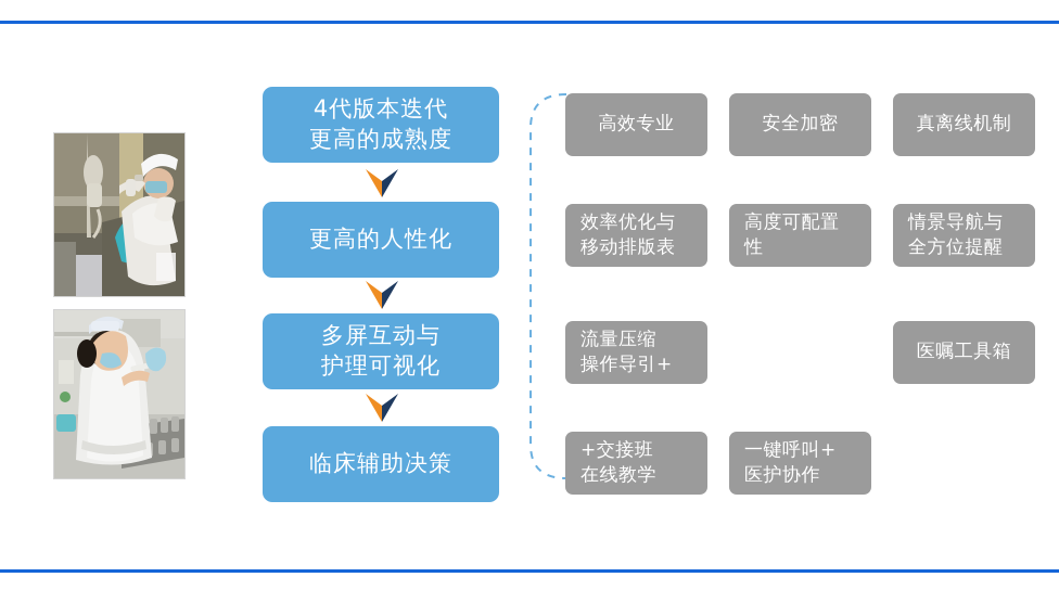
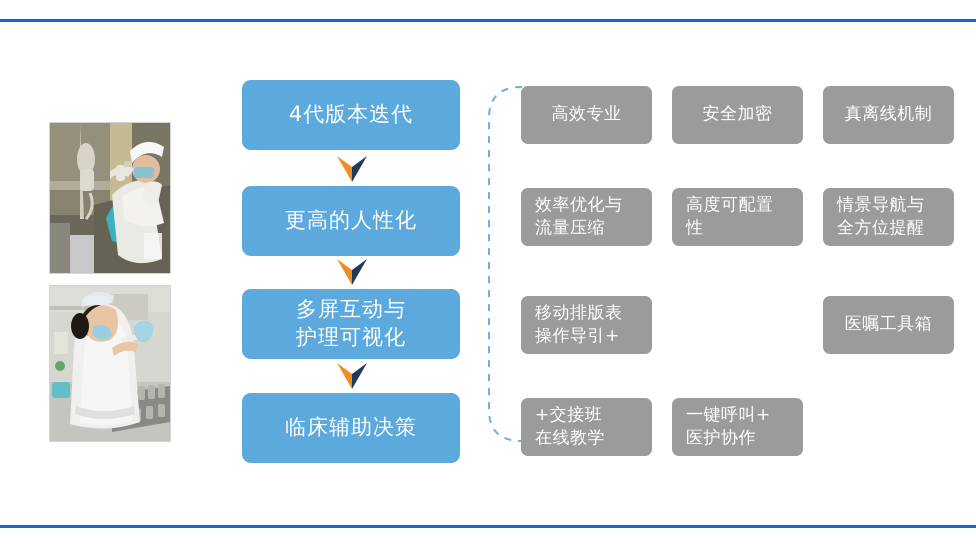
  4代版本迭代
- 更高的成熟度
  更高的人性化
  多屏互动与
  护理可视化
  临床辅助决策
  高效专业
  安全加密
  真离线机制
  效率优化与
- 移动排版表
+ 流量压缩
  高度可配置
  性
  情景导航与
  全方位提醒
- 流量压缩
+ 移动排版表
  操作导引+
  医嘱工具箱
  +交接班
  在线教学
  一键呼叫+
  医护协作
